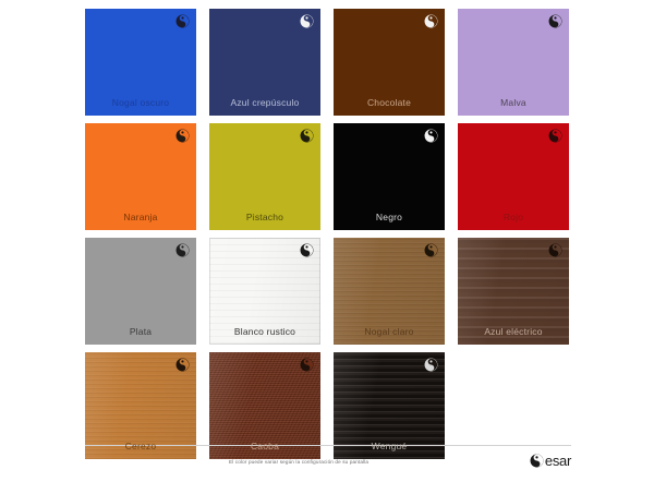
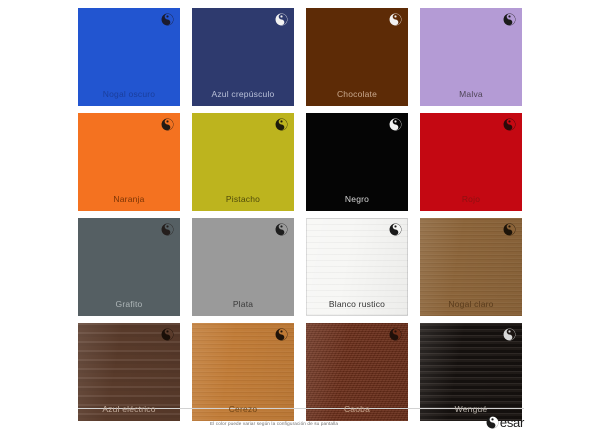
  Nogal oscuro
  Azul crepúsculo
  Chocolate
  Malva
  Naranja
  Pistacho
  Negro
  Rojo
+ Grafito
  Plata
  Blanco rustico
  Nogal claro
  Azul eléctrico
  Cerezo
  Caoba
  Wengué
  esar
